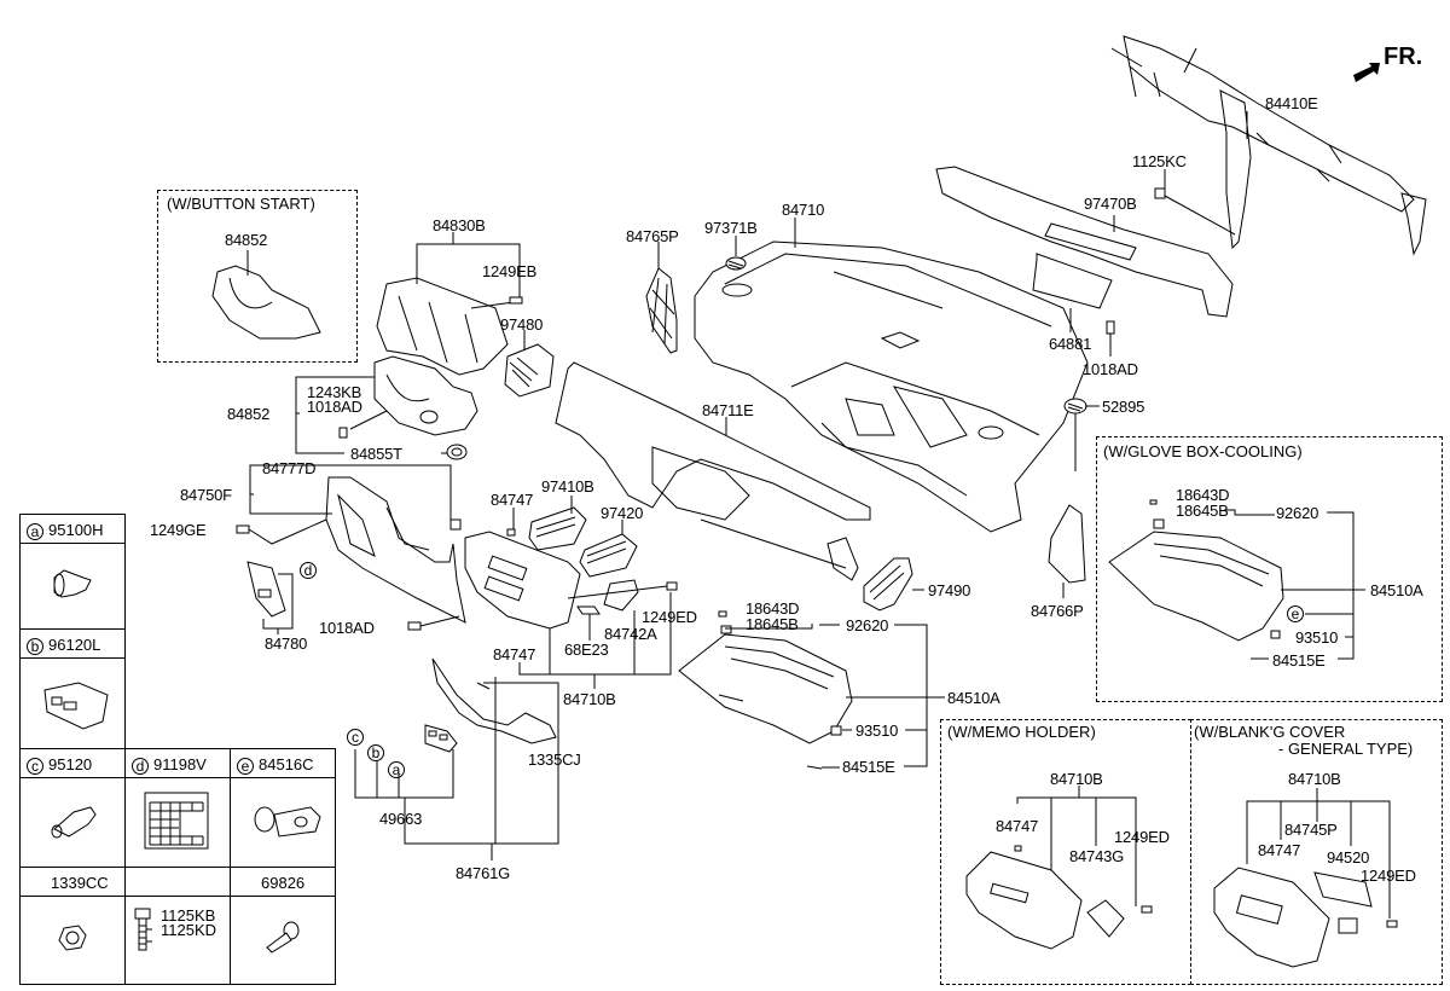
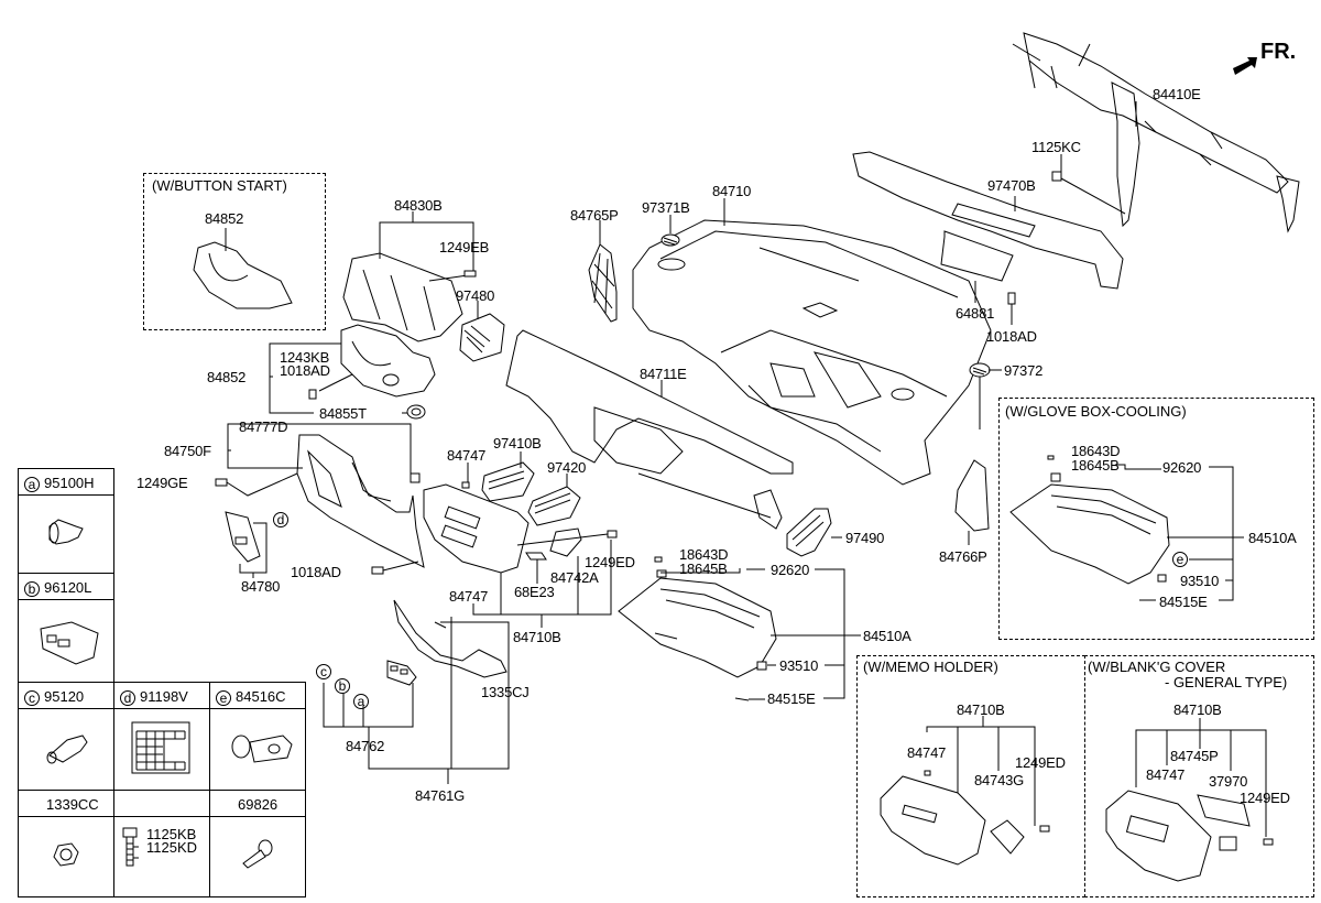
  FR.
  84410E
  1125KC
  97470B
  64881
  1018AD
- 52895
+ 97372
  84710
  97371B
  84765P
  84830B
  1249EB
  97480
  84852
  1243KB
  1018AD
  84855T
  84777D
  84750F
  1249GE
  84780
  1018AD
  84747
  97410B
  97420
  1249ED
  84742A
  84747
  68E23
  84710B
  84711E
  97490
  84766P
  18643D
  18645B
  92620
  84510A
  93510
  84515E
  1335CJ
- 49663
+ 84762
  84761G
  c
  b
  a
  d
  (W/BUTTON START)
  84852
  (W/GLOVE BOX-COOLING)
  18643D
  18645B
  92620
  84510A
  e
  93510
  84515E
  (W/MEMO HOLDER)
  84710B
  84747
  84743G
  1249ED
  (W/BLANK'G COVER
  - GENERAL TYPE)
  84710B
  84745P
  84747
- 94520
+ 37970
  1249ED
  a 95100H
  b 96120L
  c 95120
  d 91198V
  e 84516C
  1339CC
  69826
  1125KB
  1125KD
